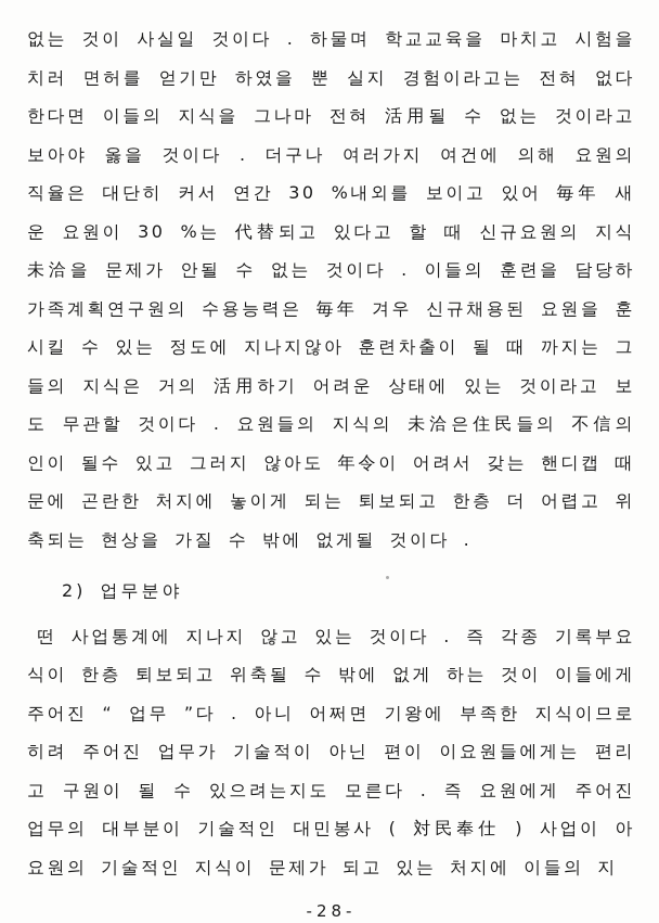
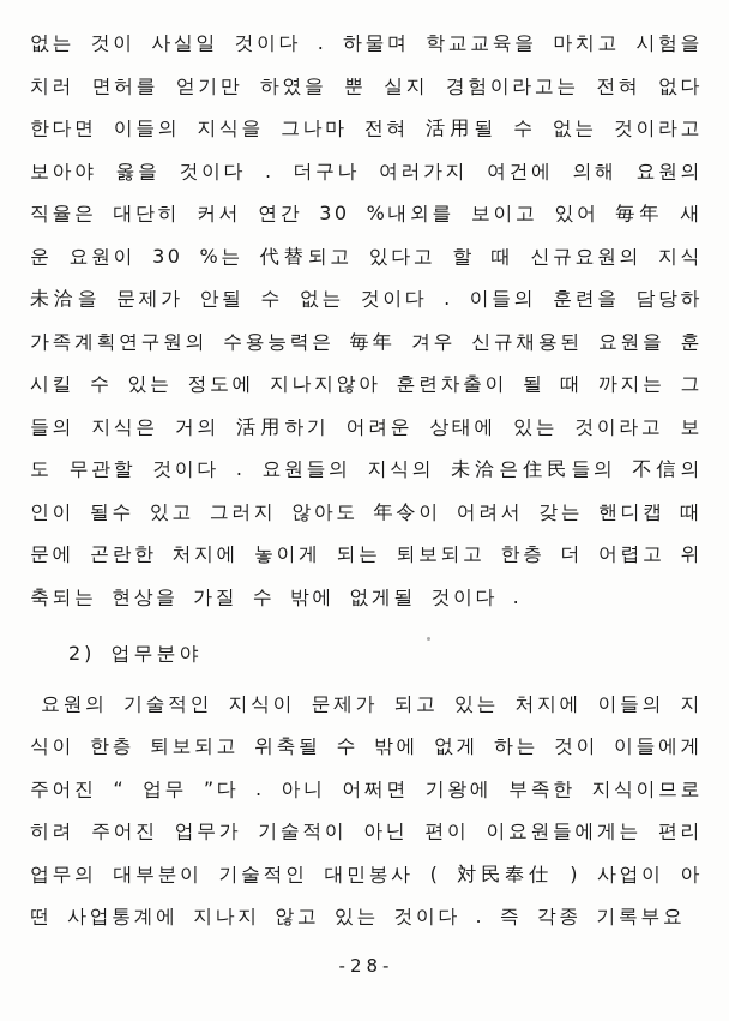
  없는 것이 사실일 것이다 . 하물며 학교교육을 마치고 시험을
  치러 면허를 얻기만 하였을 뿐 실지 경험이라고는 전혀 없다
  한다면 이들의 지식을 그나마 전혀 活用될 수 없는 것이라고
  보아야 옳을 것이다 . 더구나 여러가지 여건에 의해 요원의
  직율은 대단히 커서 연간 30 %내외를 보이고 있어 毎年 새
  운 요원이 30 %는 代替되고 있다고 할 때 신규요원의 지식
  未洽을 문제가 안될 수 없는 것이다 . 이들의 훈련을 담당하
  가족계획연구원의 수용능력은 毎年 겨우 신규채용된 요원을 훈
  시킬 수 있는 정도에 지나지않아 훈련차출이 될 때 까지는 그
  들의 지식은 거의 活用하기 어려운 상태에 있는 것이라고 보
  도 무관할 것이다 . 요원들의 지식의 未洽은住民들의 不信의
  인이 될수 있고 그러지 않아도 年令이 어려서 갖는 핸디캡 때
  문에 곤란한 처지에 놓이게 되는 퇴보되고 한층 더 어렵고 위
  축되는 현상을 가질 수 밖에 없게될 것이다 .
  2) 업무분야
- 떤 사업통계에 지나지 않고 있는 것이다 . 즉 각종 기록부요
+ 요원의 기술적인 지식이 문제가 되고 있는 처지에 이들의 지
  식이 한층 퇴보되고 위축될 수 밖에 없게 하는 것이 이들에게
  주어진 “ 업무 ”다 . 아니 어쩌면 기왕에 부족한 지식이므로
  히려 주어진 업무가 기술적이 아닌 편이 이요원들에게는 편리
- 고 구원이 될 수 있으려는지도 모른다 . 즉 요원에게 주어진
  업무의 대부분이 기술적인 대민봉사 ( 対民奉仕 ) 사업이 아
- 요원의 기술적인 지식이 문제가 되고 있는 처지에 이들의 지
+ 떤 사업통계에 지나지 않고 있는 것이다 . 즉 각종 기록부요
  -28-
